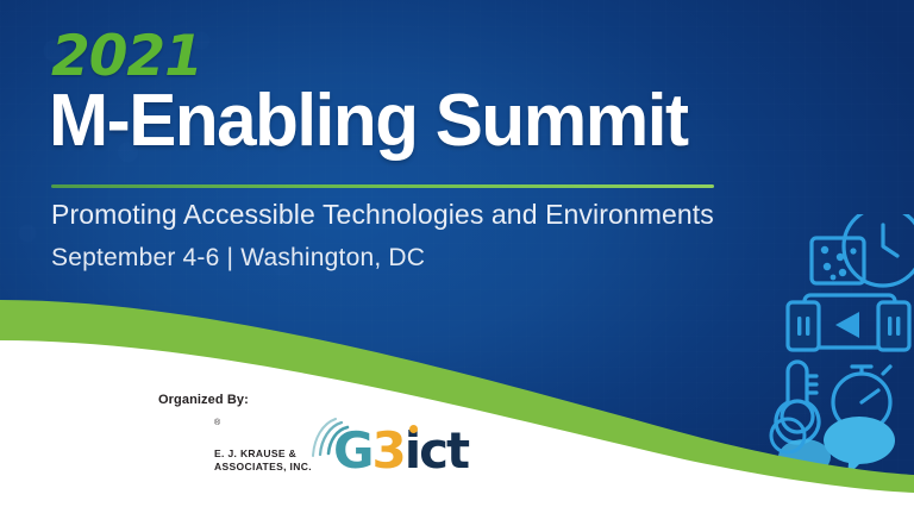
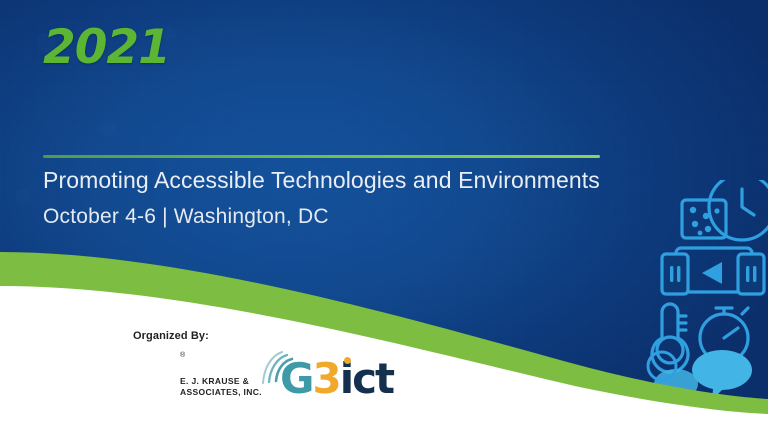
  2021
- M-Enabling Summit
  Promoting Accessible Technologies and Environments
- September 4-6 | Washington, DC
+ October 4-6 | Washington, DC
  Organized By:
  E. J. KRAUSE &
  ASSOCIATES, INC.
  G3ict
